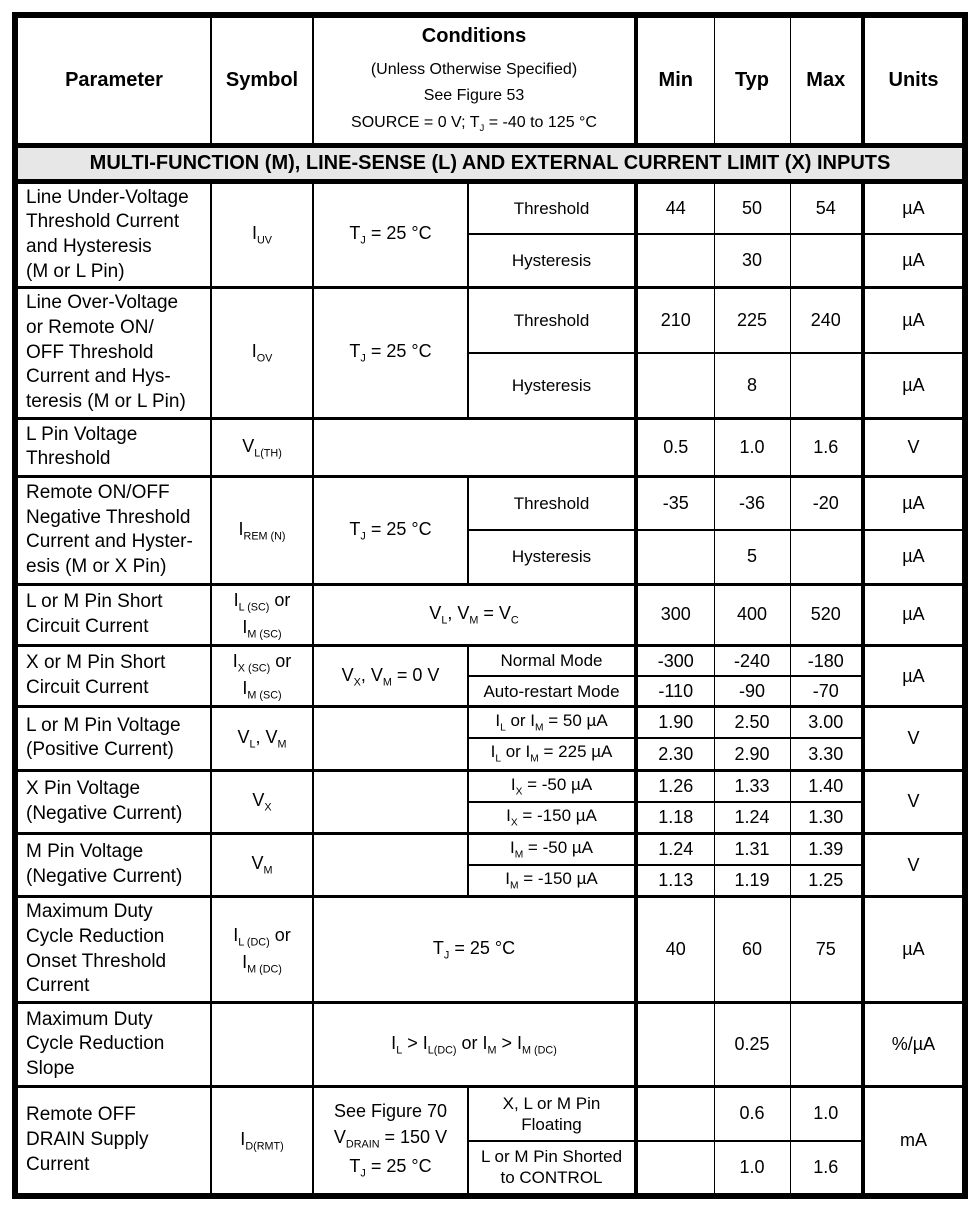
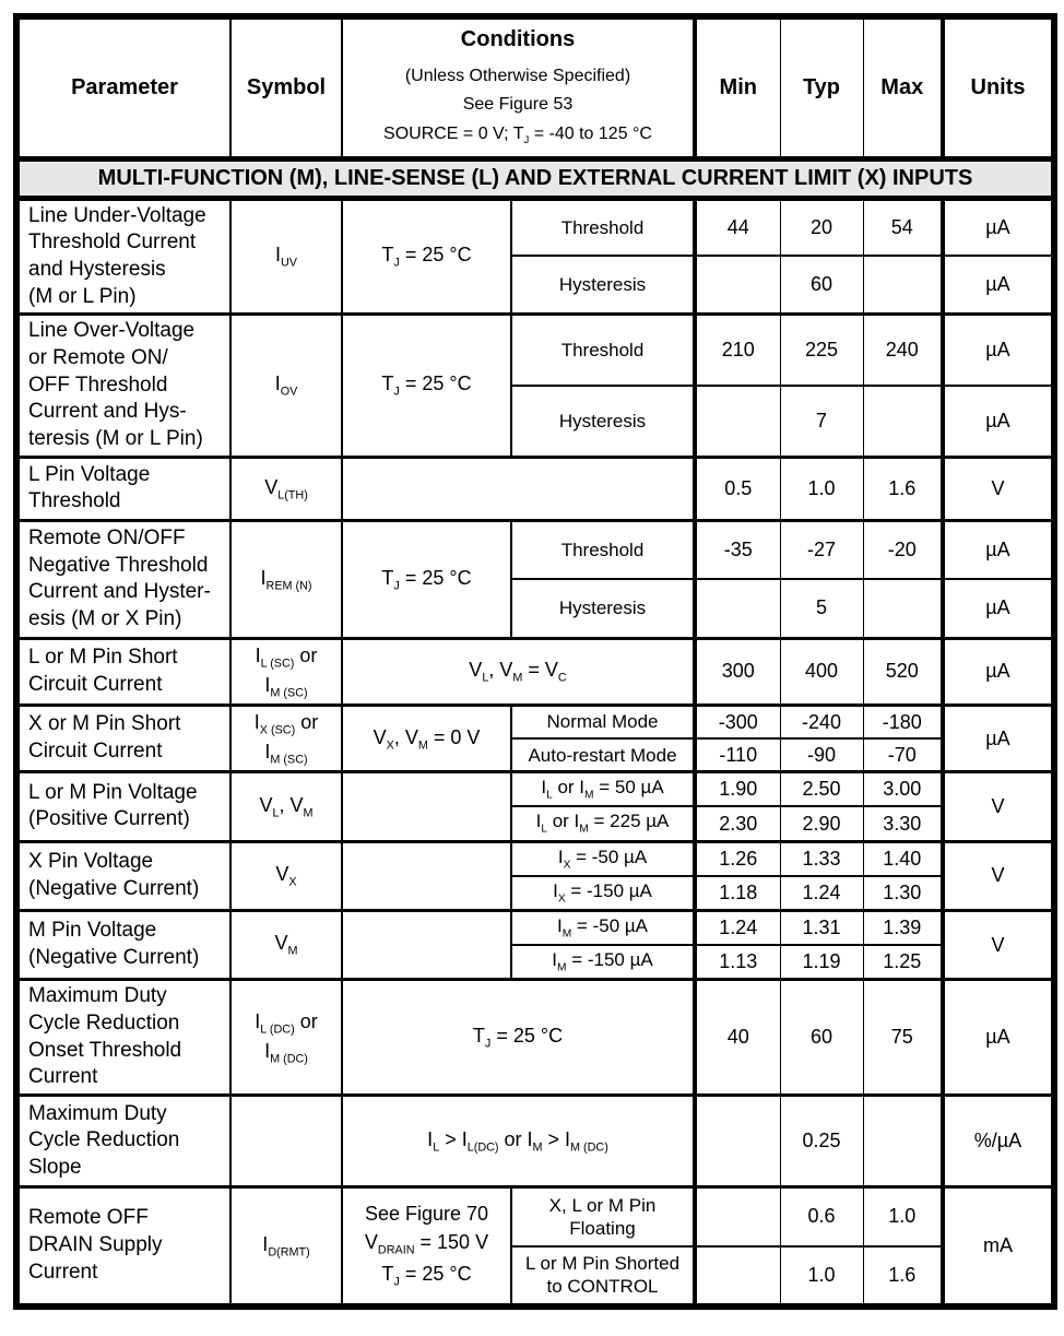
  Parameter	Symbol	Conditions (Unless Otherwise Specified) See Figure 53 SOURCE = 0 V; TJ = -40 to 125 °C	Min	Typ	Max	Units
  MULTI-FUNCTION (M), LINE-SENSE (L) AND EXTERNAL CURRENT LIMIT (X) INPUTS
- Line Under-VoltageThreshold Currentand Hysteresis(M or L Pin)	IUV	TJ = 25 °C	Threshold	44	50	54	µA
+ Line Under-VoltageThreshold Currentand Hysteresis(M or L Pin)	IUV	TJ = 25 °C	Threshold	44	20	54	µA
- Hysteresis		30		µA
+ Hysteresis		60		µA
  Line Over-Voltageor Remote ON/OFF ThresholdCurrent and Hys-teresis (M or L Pin)	IOV	TJ = 25 °C	Threshold	210	225	240	µA
- Hysteresis		8		µA
+ Hysteresis		7		µA
  L Pin VoltageThreshold	VL(TH)		0.5	1.0	1.6	V
- Remote ON/OFFNegative ThresholdCurrent and Hyster-esis (M or X Pin)	IREM (N)	TJ = 25 °C	Threshold	-35	-36	-20	µA
+ Remote ON/OFFNegative ThresholdCurrent and Hyster-esis (M or X Pin)	IREM (N)	TJ = 25 °C	Threshold	-35	-27	-20	µA
  Hysteresis		5		µA
  L or M Pin ShortCircuit Current	IL (SC) orIM (SC)	VL, VM = VC	300	400	520	µA
  X or M Pin ShortCircuit Current	IX (SC) orIM (SC)	VX, VM = 0 V	Normal Mode	-300	-240	-180	µA
  Auto-restart Mode	-110	-90	-70
  L or M Pin Voltage(Positive Current)	VL, VM		IL or IM = 50 µA	1.90	2.50	3.00	V
  IL or IM = 225 µA	2.30	2.90	3.30
  X Pin Voltage(Negative Current)	VX		IX = -50 µA	1.26	1.33	1.40	V
  IX = -150 µA	1.18	1.24	1.30
  M Pin Voltage(Negative Current)	VM		IM = -50 µA	1.24	1.31	1.39	V
  IM = -150 µA	1.13	1.19	1.25
  Maximum DutyCycle ReductionOnset ThresholdCurrent	IL (DC) orIM (DC)	TJ = 25 °C	40	60	75	µA
  Maximum DutyCycle ReductionSlope		IL > IL(DC) or IM > IM (DC)		0.25		%/µA
  Remote OFFDRAIN SupplyCurrent	ID(RMT)	See Figure 70VDRAIN = 150 VTJ = 25 °C	X, L or M PinFloating		0.6	1.0	mA
  L or M Pin Shortedto CONTROL		1.0	1.6
